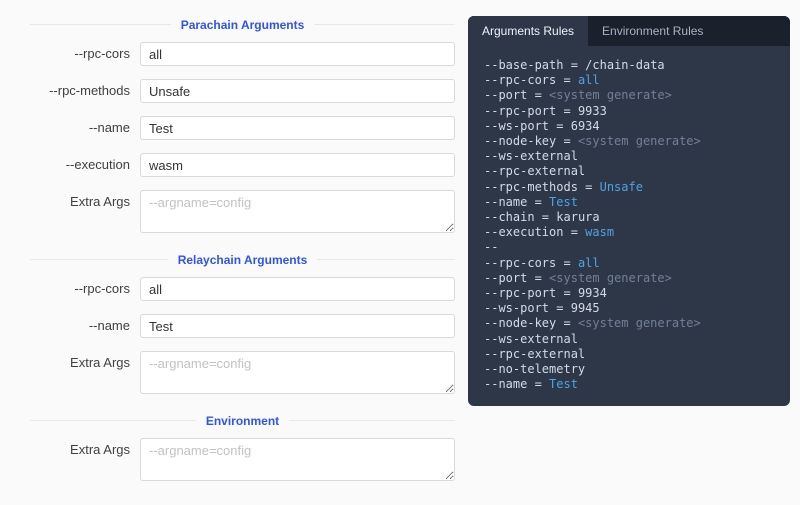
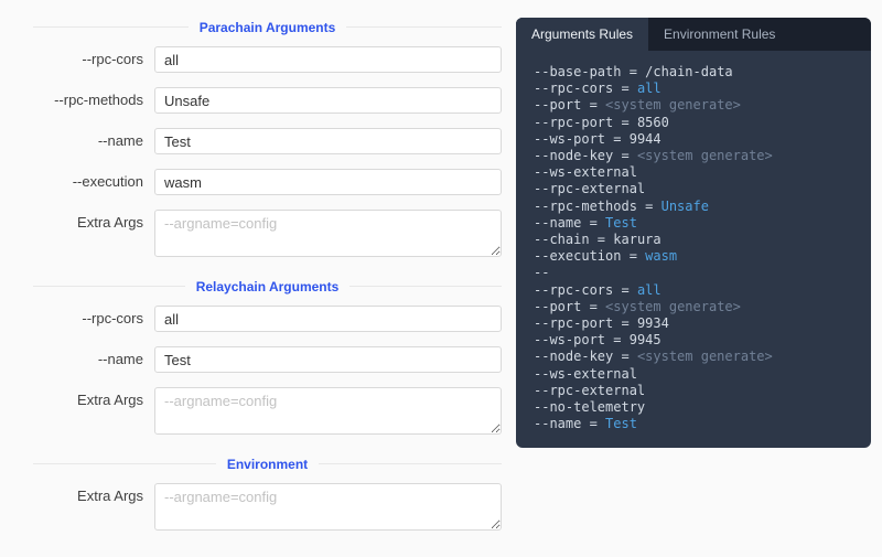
  Parachain Arguments
  --rpc-cors
  all
  --rpc-methods
  Unsafe
  --name
  Test
  --execution
  wasm
  Extra Args
  --argname=config
  Relaychain Arguments
  --rpc-cors
  all
  --name
  Test
  Extra Args
  --argname=config
  Environment
  Extra Args
  --argname=config
  Arguments Rules
  Environment Rules
  --base-path = /chain-data
  --rpc-cors = all
  --port = <system generate>
- --rpc-port = 9933
+ --rpc-port = 8560
- --ws-port = 6934
+ --ws-port = 9944
  --node-key = <system generate>
  --ws-external
  --rpc-external
  --rpc-methods = Unsafe
  --name = Test
  --chain = karura
  --execution = wasm
  --
  --rpc-cors = all
  --port = <system generate>
  --rpc-port = 9934
  --ws-port = 9945
  --node-key = <system generate>
  --ws-external
  --rpc-external
  --no-telemetry
  --name = Test
